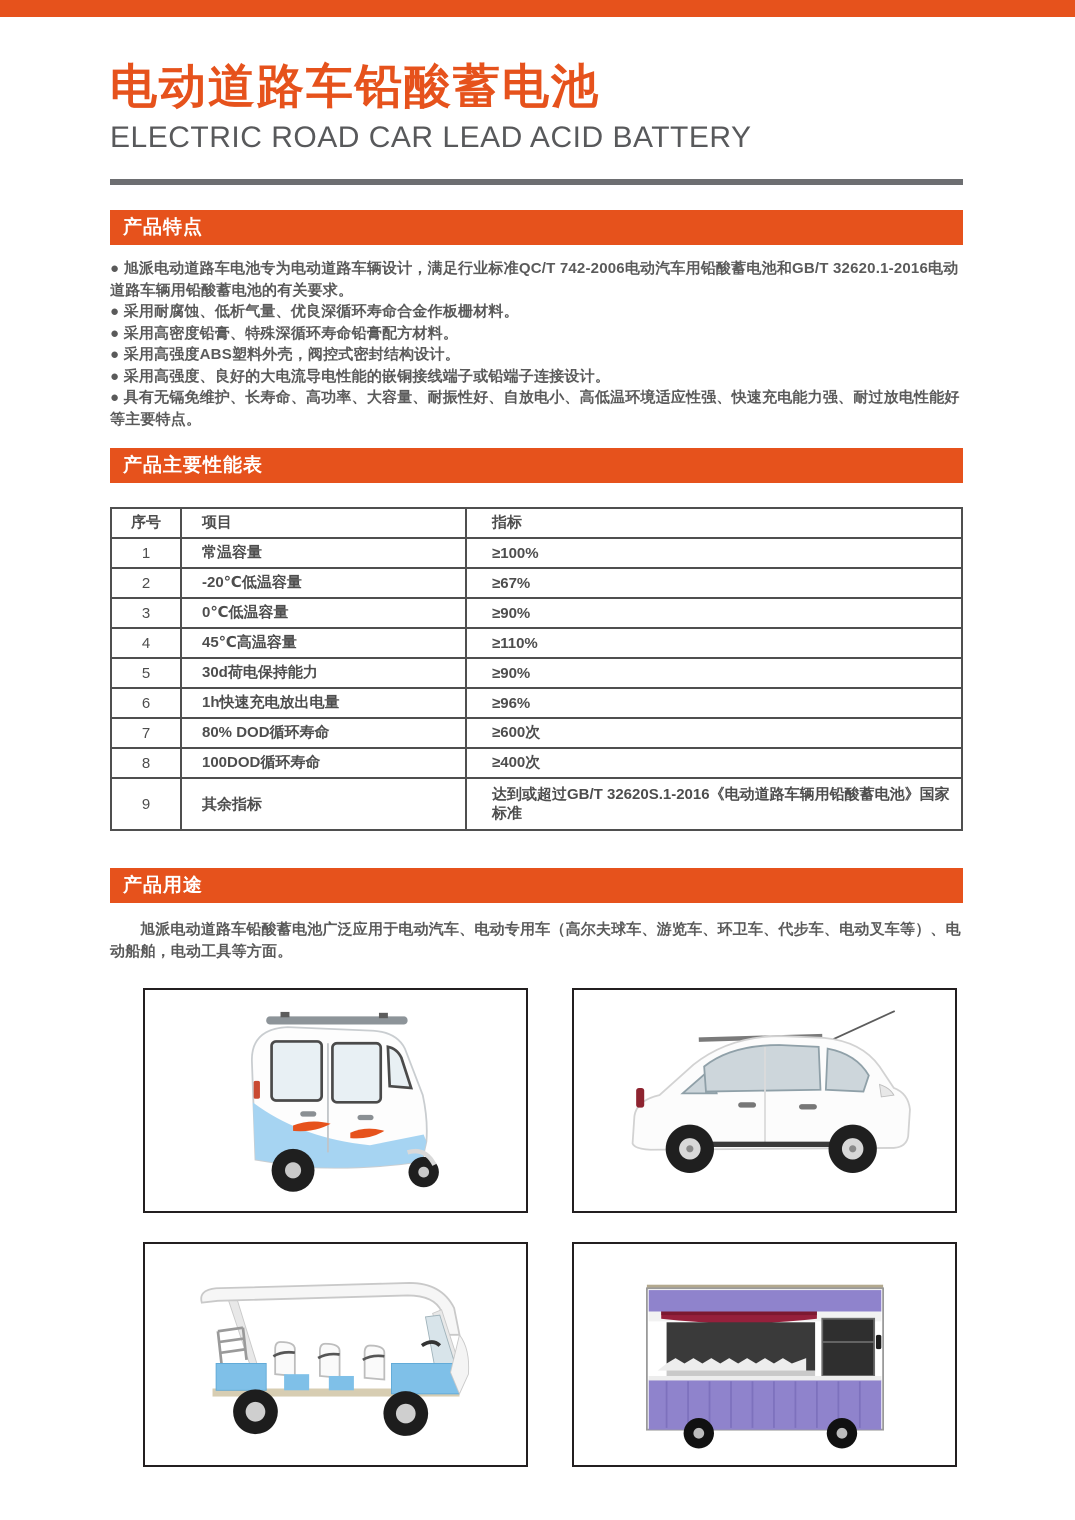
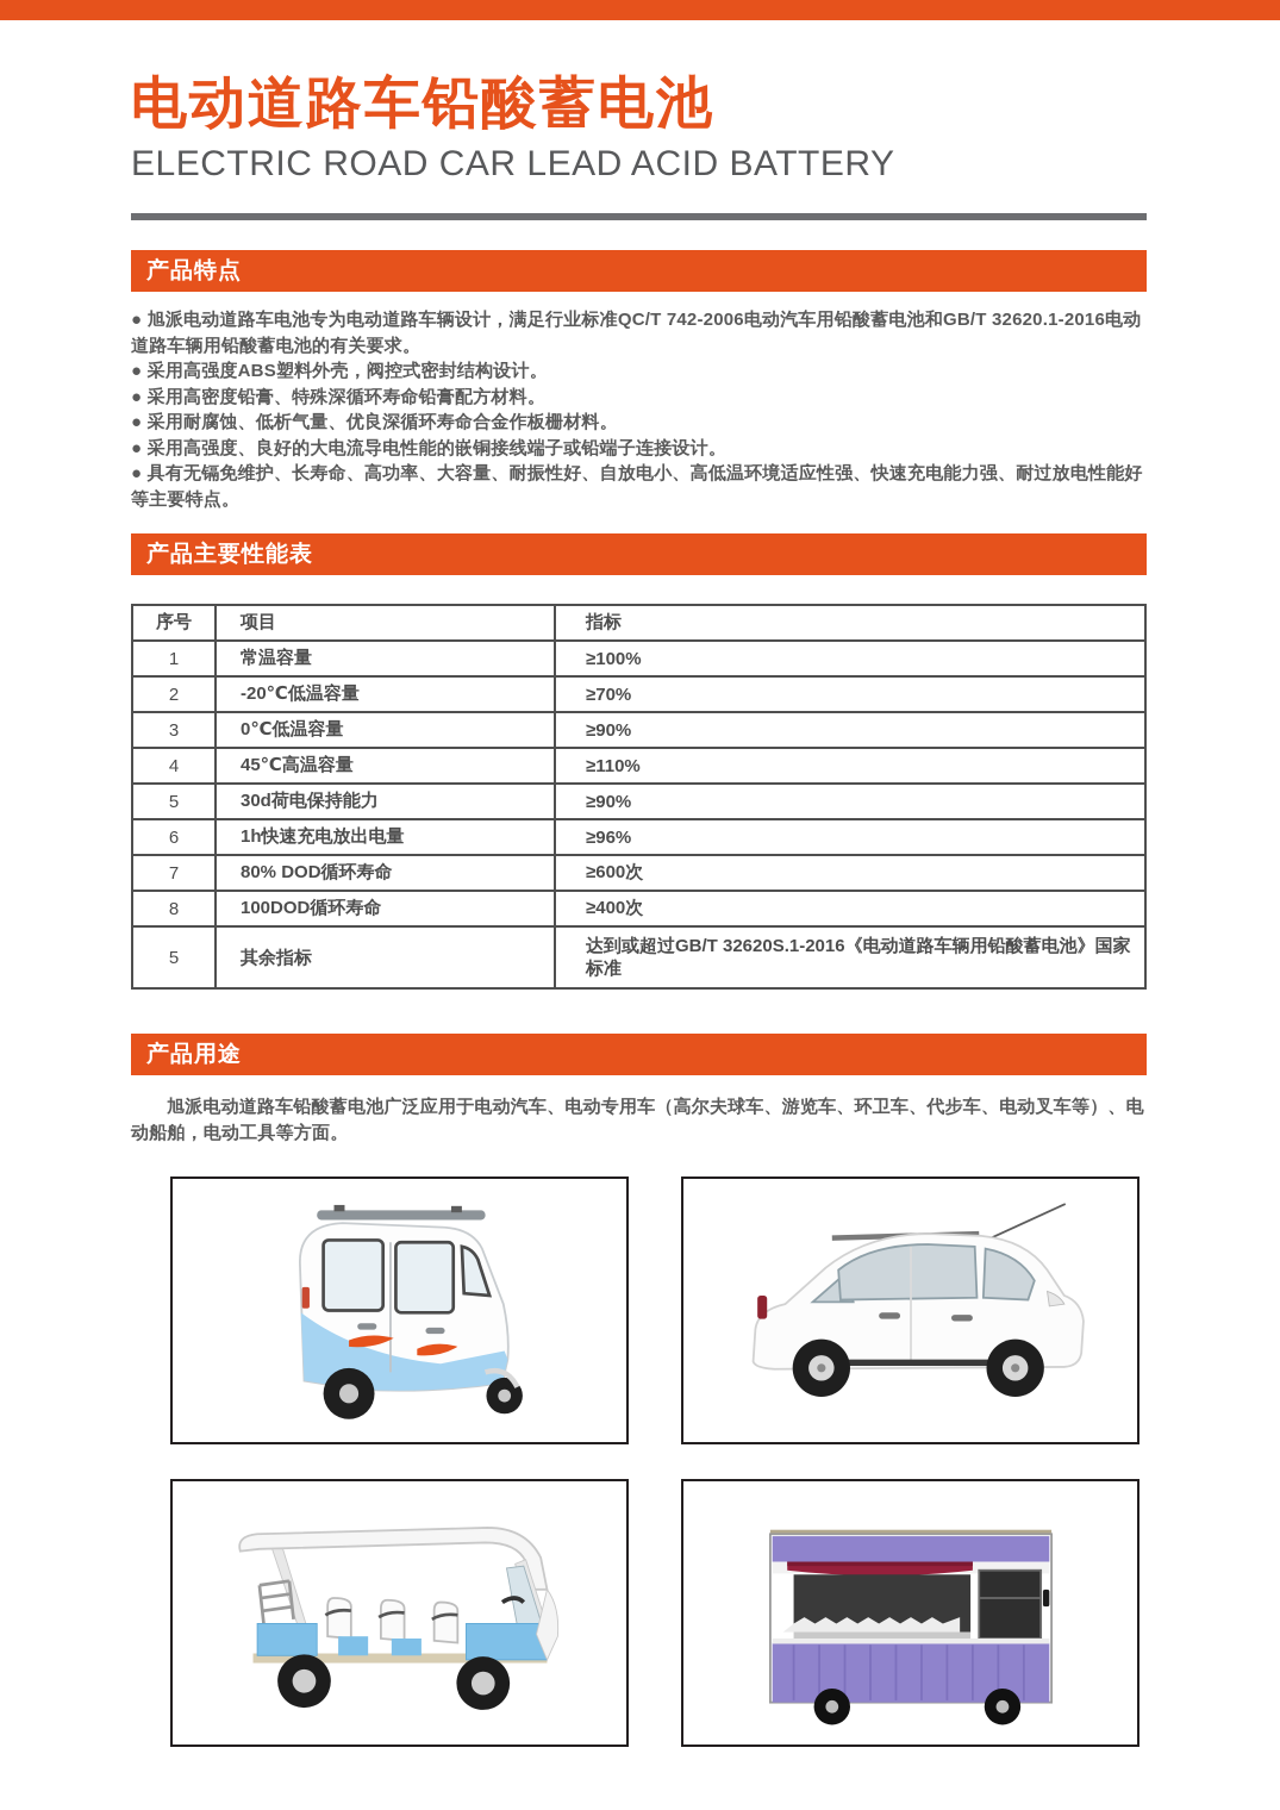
  电动道路车铅酸蓄电池
  ELECTRIC ROAD CAR LEAD ACID BATTERY
  产品特点
  ● 旭派电动道路车电池专为电动道路车辆设计，满足行业标准QC/T 742-2006电动汽车用铅酸蓄电池和GB/T 32620.1-2016电动道路车辆用铅酸蓄电池的有关要求。
- ● 采用耐腐蚀、低析气量、优良深循环寿命合金作板栅材料。
+ ● 采用高强度ABS塑料外壳，阀控式密封结构设计。
  ● 采用高密度铅膏、特殊深循环寿命铅膏配方材料。
- ● 采用高强度ABS塑料外壳，阀控式密封结构设计。
+ ● 采用耐腐蚀、低析气量、优良深循环寿命合金作板栅材料。
  ● 采用高强度、良好的大电流导电性能的嵌铜接线端子或铅端子连接设计。
  ● 具有无镉免维护、长寿命、高功率、大容量、耐振性好、自放电小、高低温环境适应性强、快速充电能力强、耐过放电性能好等主要特点。
  产品主要性能表
  序号	项目	指标
  1	常温容量	≥100%
- 2	-20℃低温容量	≥67%
+ 2	-20℃低温容量	≥70%
  3	0℃低温容量	≥90%
  4	45℃高温容量	≥110%
  5	30d荷电保持能力	≥90%
  6	1h快速充电放出电量	≥96%
  7	80% DOD循环寿命	≥600次
  8	100DOD循环寿命	≥400次
- 9	其余指标	达到或超过GB/T 32620S.1-2016《电动道路车辆用铅酸蓄电池》国家标准
+ 5	其余指标	达到或超过GB/T 32620S.1-2016《电动道路车辆用铅酸蓄电池》国家标准
  产品用途
  旭派电动道路车铅酸蓄电池广泛应用于电动汽车、电动专用车（高尔夫球车、游览车、环卫车、代步车、电动叉车等）、电动船舶，电动工具等方面。
